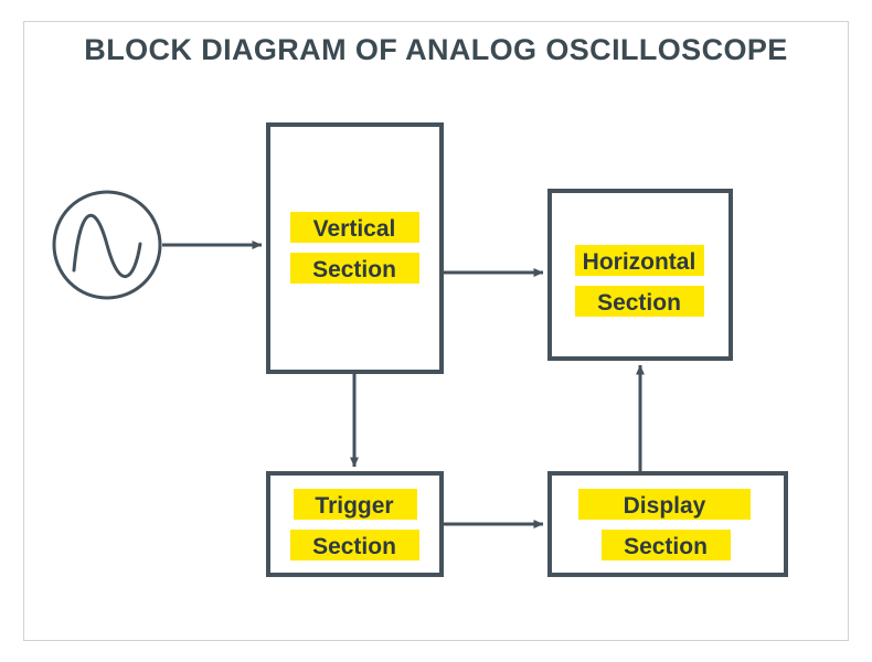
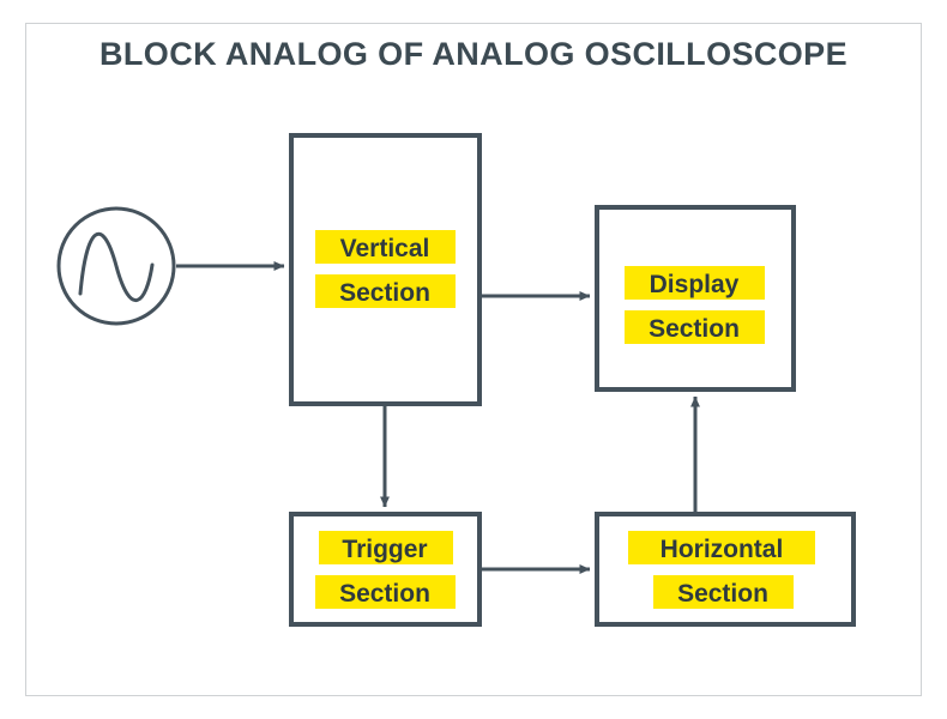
- BLOCK DIAGRAM OF ANALOG OSCILLOSCOPE
+ BLOCK ANALOG OF ANALOG OSCILLOSCOPE
  Vertical
  Section
- Horizontal
+ Display
  Section
  Trigger
  Section
- Display
+ Horizontal
  Section
